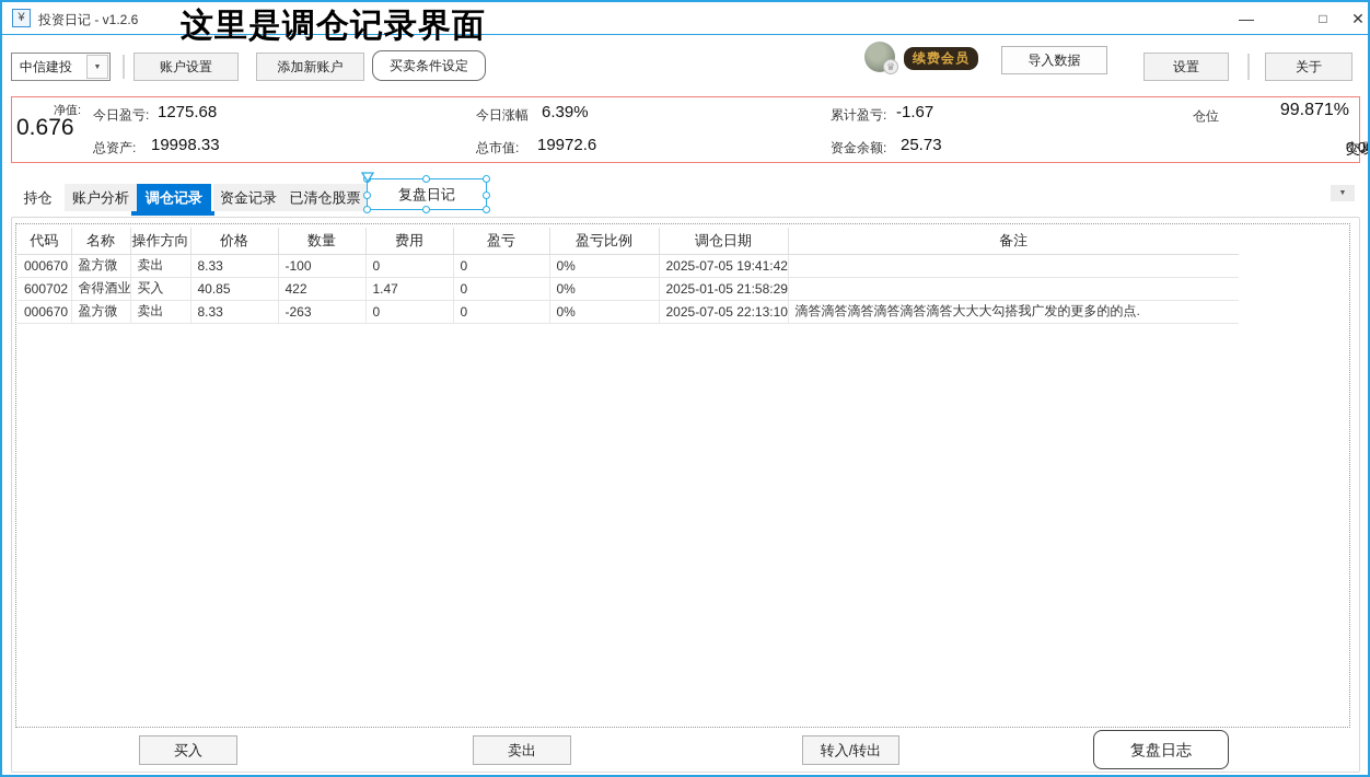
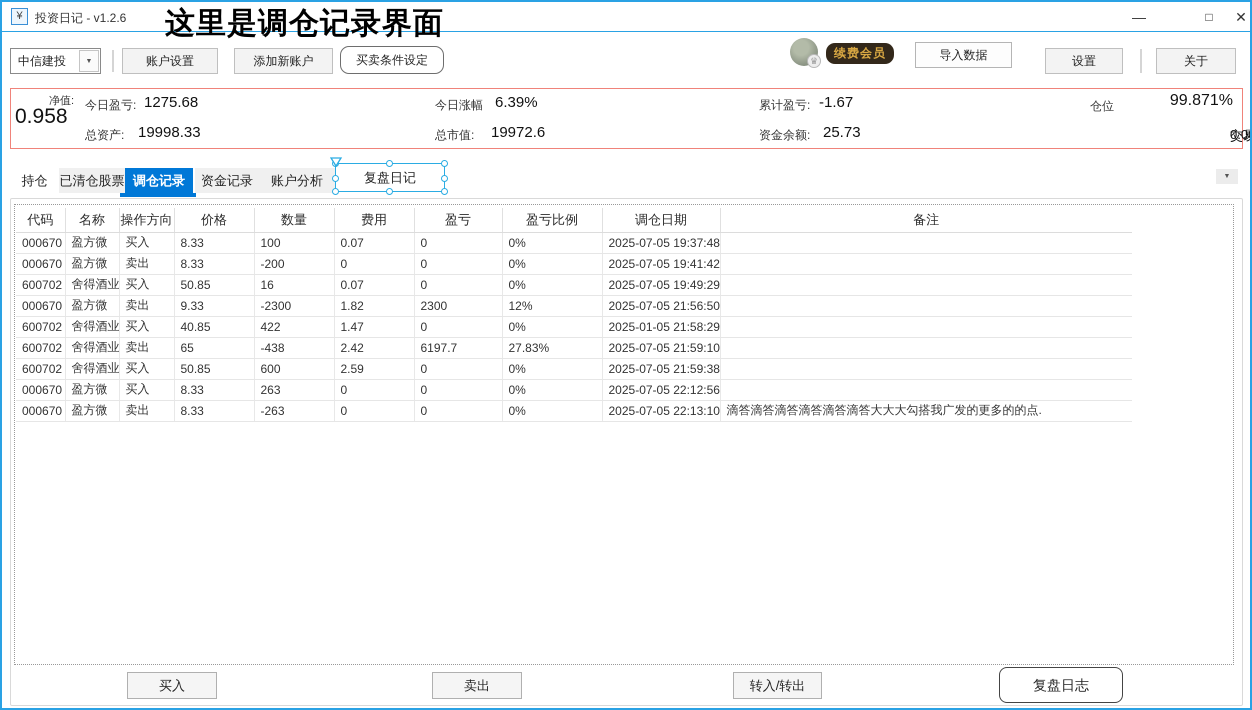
  ¥
  投资日记 - v1.2.6
  —
  □
  ✕
  这里是调仓记录界面
  中信建投
  账户设置
  添加新账户
  买卖条件设定
  ♛
  续费会员
  导入数据
  设置
  关于
  净值:
- 0.676
+ 0.958
  今日盈亏:
  1275.68
  总资产:
  19998.33
  今日涨幅
  6.39%
  总市值:
  19972.6
  累计盈亏:
  -1.67
  资金余额:
  25.73
  仓位
  99.871%
  0.0
  持仓
- 账户分析
+ 已清仓股票
  调仓记录
  资金记录
- 已清仓股票
+ 账户分析
  复盘日记
  代码	名称	操作方向	价格	数量	费用	盈亏	盈亏比例	调仓日期	备注
+ 000670	盈方微	买入	8.33	100	0.07	0	0%	2025-07-05 19:37:48
- 000670	盈方微	卖出	8.33	-100	0	0	0%	2025-07-05 19:41:42
+ 000670	盈方微	卖出	8.33	-200	0	0	0%	2025-07-05 19:41:42
+ 600702	舍得酒业	买入	50.85	16	0.07	0	0%	2025-07-05 19:49:29
+ 000670	盈方微	卖出	9.33	-2300	1.82	2300	12%	2025-07-05 21:56:50
  600702	舍得酒业	买入	40.85	422	1.47	0	0%	2025-01-05 21:58:29
+ 600702	舍得酒业	卖出	65	-438	2.42	6197.7	27.83%	2025-07-05 21:59:10
+ 600702	舍得酒业	买入	50.85	600	2.59	0	0%	2025-07-05 21:59:38
+ 000670	盈方微	买入	8.33	263	0	0	0%	2025-07-05 22:12:56
  000670	盈方微	卖出	8.33	-263	0	0	0%	2025-07-05 22:13:10	滴答滴答滴答滴答滴答滴答大大大勾搭我广发的更多的的点.
  买入
  卖出
  转入/转出
  复盘日志
